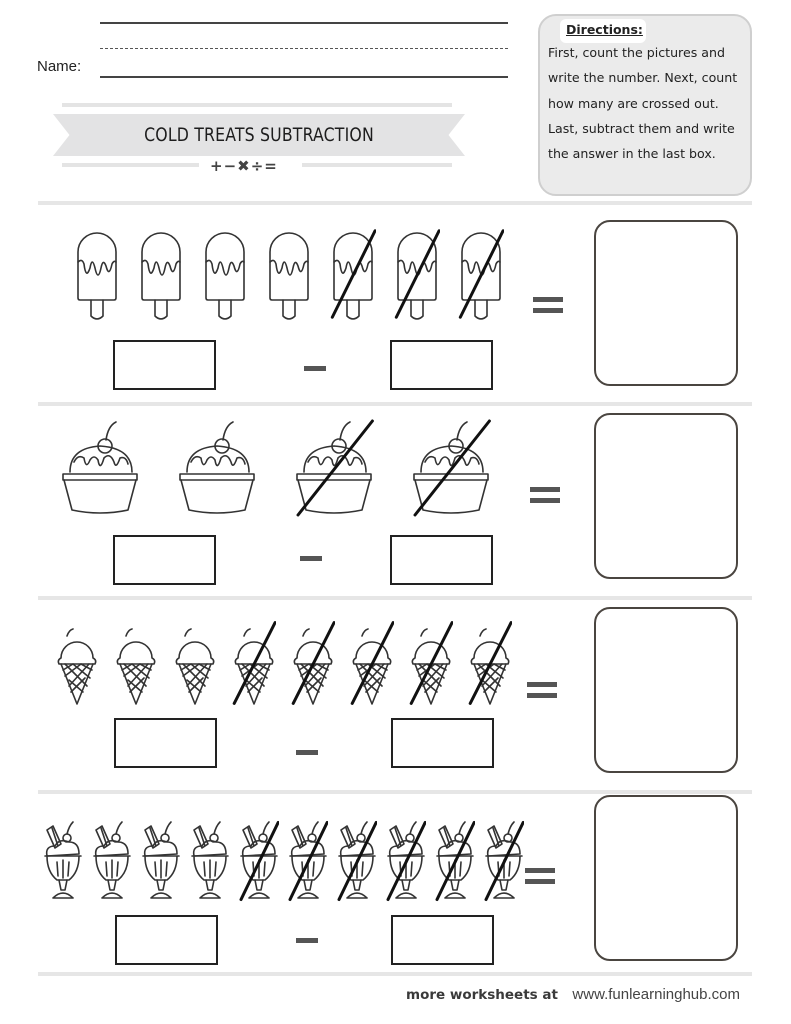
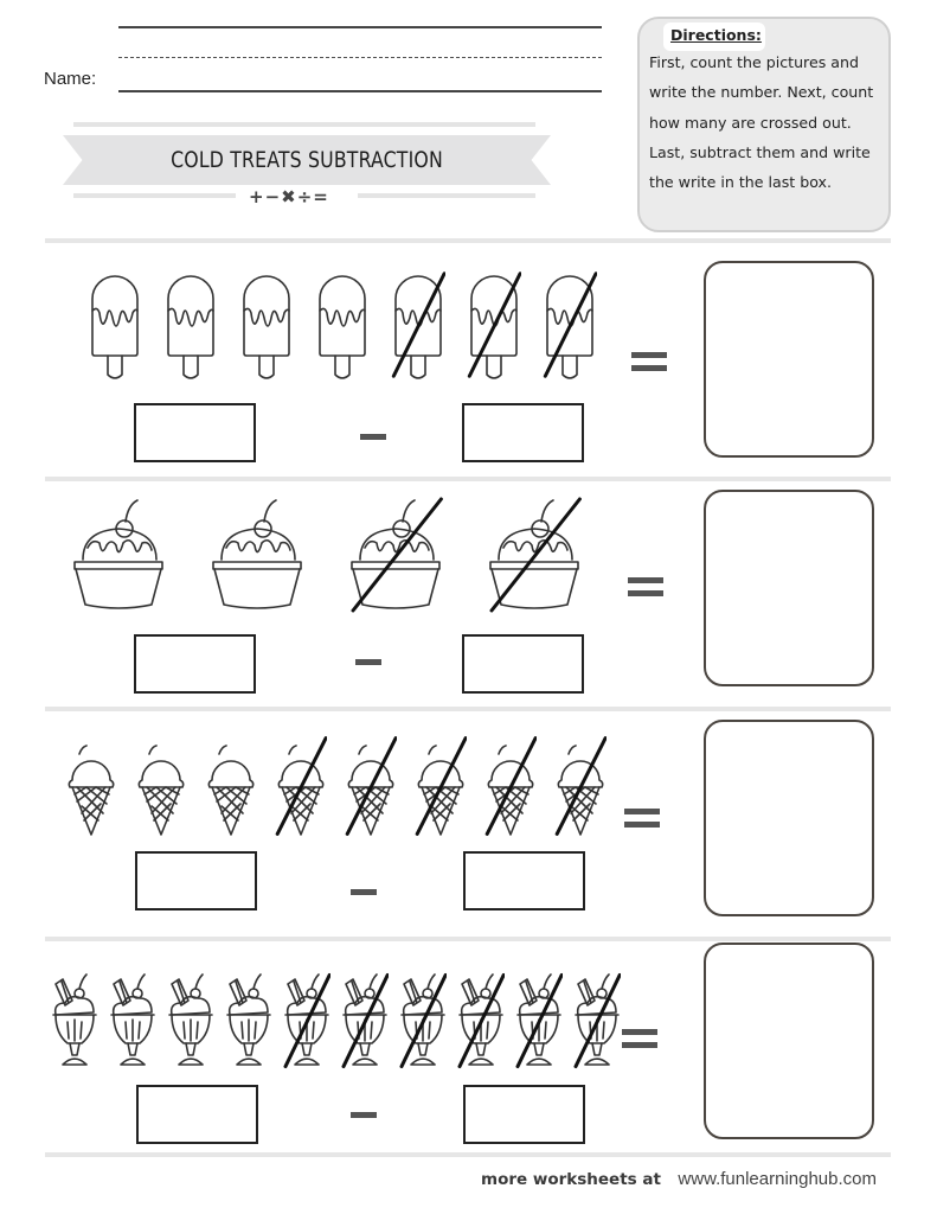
  Name:
  COLD TREATS SUBTRACTION
  +−✖÷=
  Directions:
- First, count the pictures and write the number. Next, count how many are crossed out. Last, subtract them and write the answer in the last box.
+ First, count the pictures and write the number. Next, count how many are crossed out. Last, subtract them and write the write in the last box.
  more worksheets at www.funlearninghub.com
